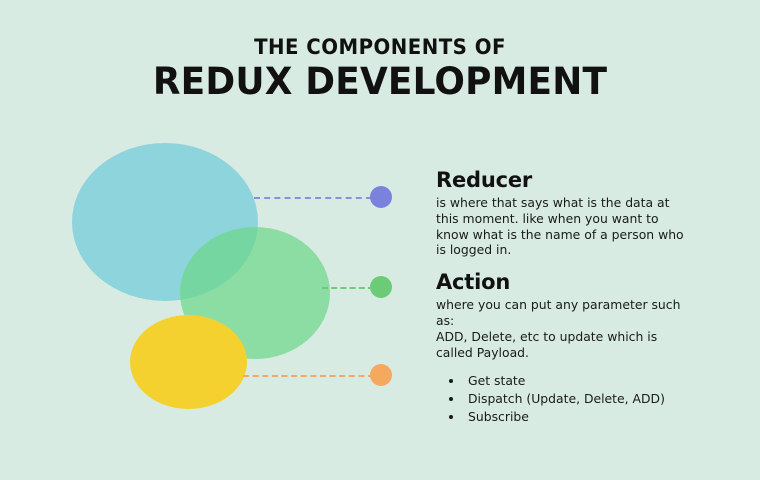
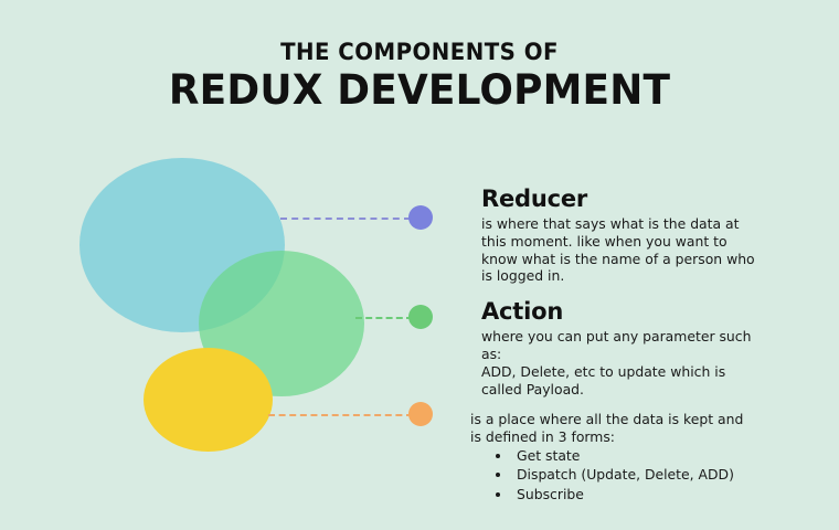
  THE COMPONENTS OF
  REDUX DEVELOPMENT
  Reducer
  is where that says what is the data at
  this moment. like when you want to
  know what is the name of a person who
  is logged in.
  Action
  where you can put any parameter such
  as:
  ADD, Delete, etc to update which is
  called Payload.
+ is a place where all the data is kept and
+ is defined in 3 forms:
  Get state
  Dispatch (Update, Delete, ADD)
  Subscribe
